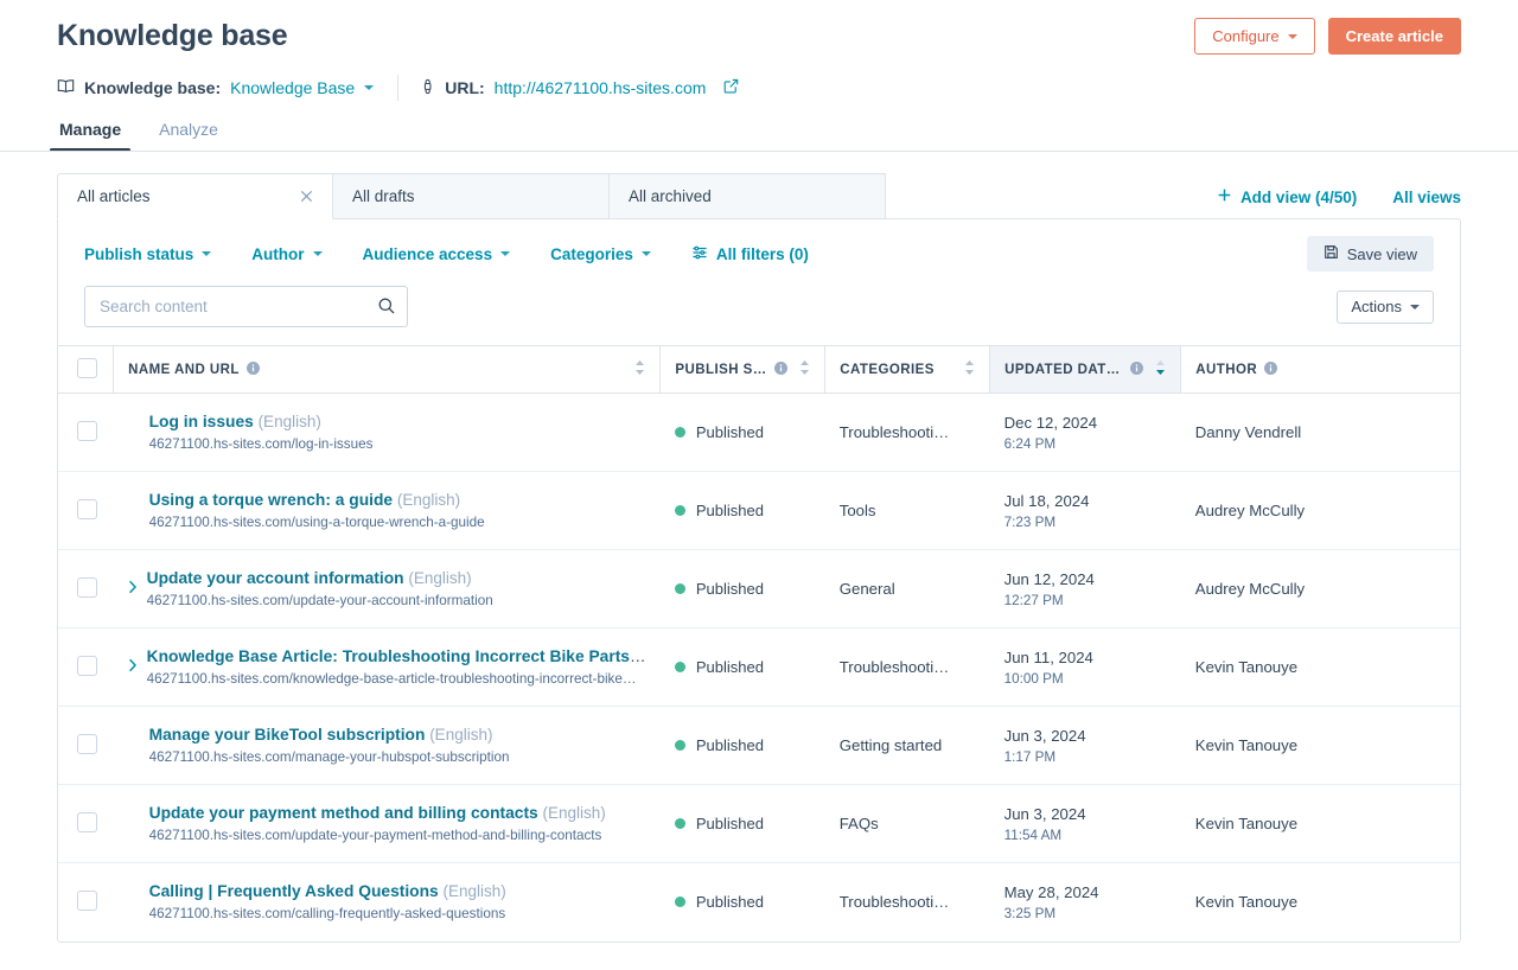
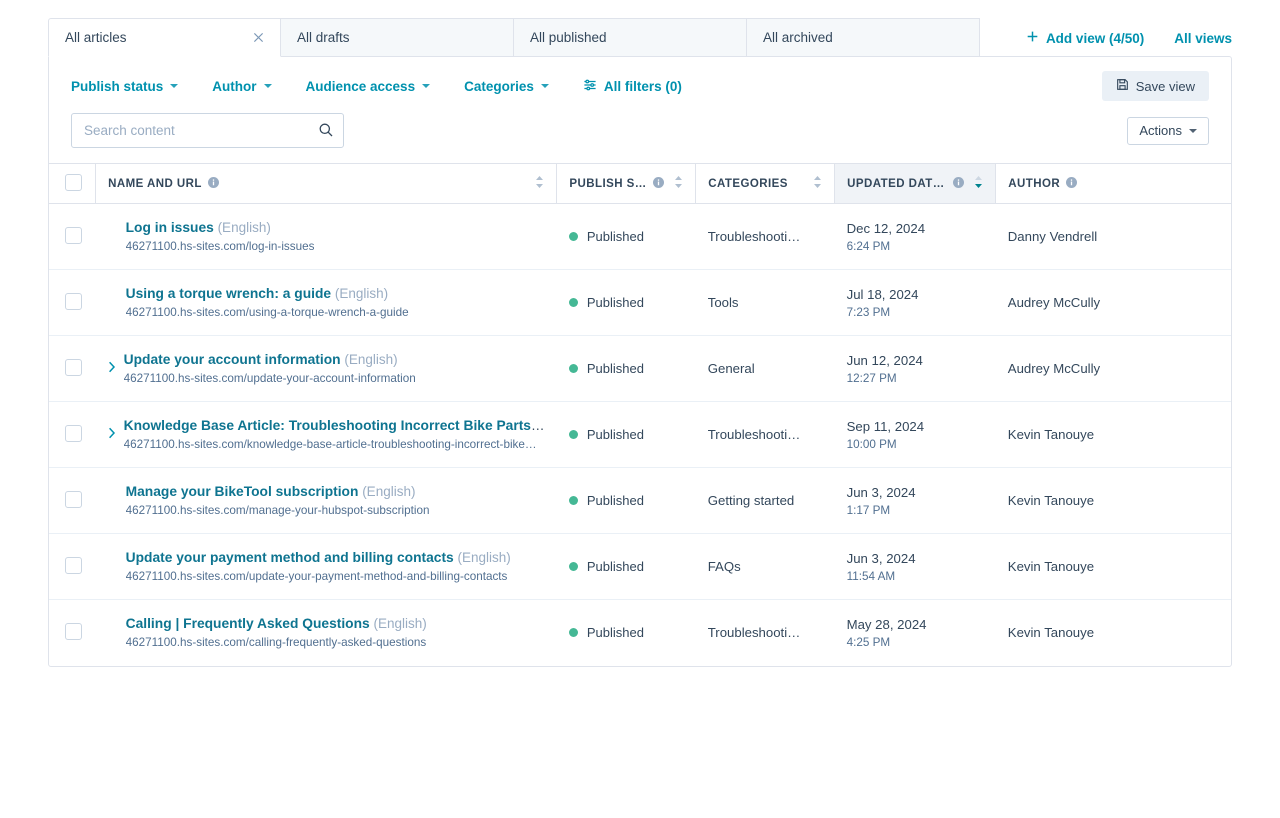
- Knowledge base
- Configure
- Create article
- Knowledge base:
- Knowledge Base
- URL:
- http://46271100.hs-sites.com
- Manage
- Analyze
  All articles
  All drafts
+ All published
  All archived
  Add view (4/50)
  All views
  Publish status
  Author
  Audience access
  Categories
  All filters (0)
  Save view
  Search content
  Actions
  	NAME AND URL	PUBLISH ST	CATEGORIES	UPDATED DATE	AUTHOR
  	Log in issues (English)46271100.hs-sites.com/log-in-issues	Published	Troubleshooti…	Dec 12, 20246:24 PM	Danny Vendrell
  	Using a torque wrench: a guide (English)46271100.hs-sites.com/using-a-torque-wrench-a-guide	Published	Tools	Jul 18, 20247:23 PM	Audrey McCully
  	Update your account information (English)46271100.hs-sites.com/update-your-account-information	Published	General	Jun 12, 202412:27 PM	Audrey McCully
- 	Knowledge Base Article: Troubleshooting Incorrect Bike Parts …46271100.hs-sites.com/knowledge-base-article-troubleshooting-incorrect-bike…	Published	Troubleshooti…	Jun 11, 202410:00 PM	Kevin Tanouye
+ 	Knowledge Base Article: Troubleshooting Incorrect Bike Parts …46271100.hs-sites.com/knowledge-base-article-troubleshooting-incorrect-bike…	Published	Troubleshooti…	Sep 11, 202410:00 PM	Kevin Tanouye
  	Manage your BikeTool subscription (English)46271100.hs-sites.com/manage-your-hubspot-subscription	Published	Getting started	Jun 3, 20241:17 PM	Kevin Tanouye
  	Update your payment method and billing contacts (English)46271100.hs-sites.com/update-your-payment-method-and-billing-contacts	Published	FAQs	Jun 3, 202411:54 AM	Kevin Tanouye
- 	Calling | Frequently Asked Questions (English)46271100.hs-sites.com/calling-frequently-asked-questions	Published	Troubleshooti…	May 28, 20243:25 PM	Kevin Tanouye
+ 	Calling | Frequently Asked Questions (English)46271100.hs-sites.com/calling-frequently-asked-questions	Published	Troubleshooti…	May 28, 20244:25 PM	Kevin Tanouye
